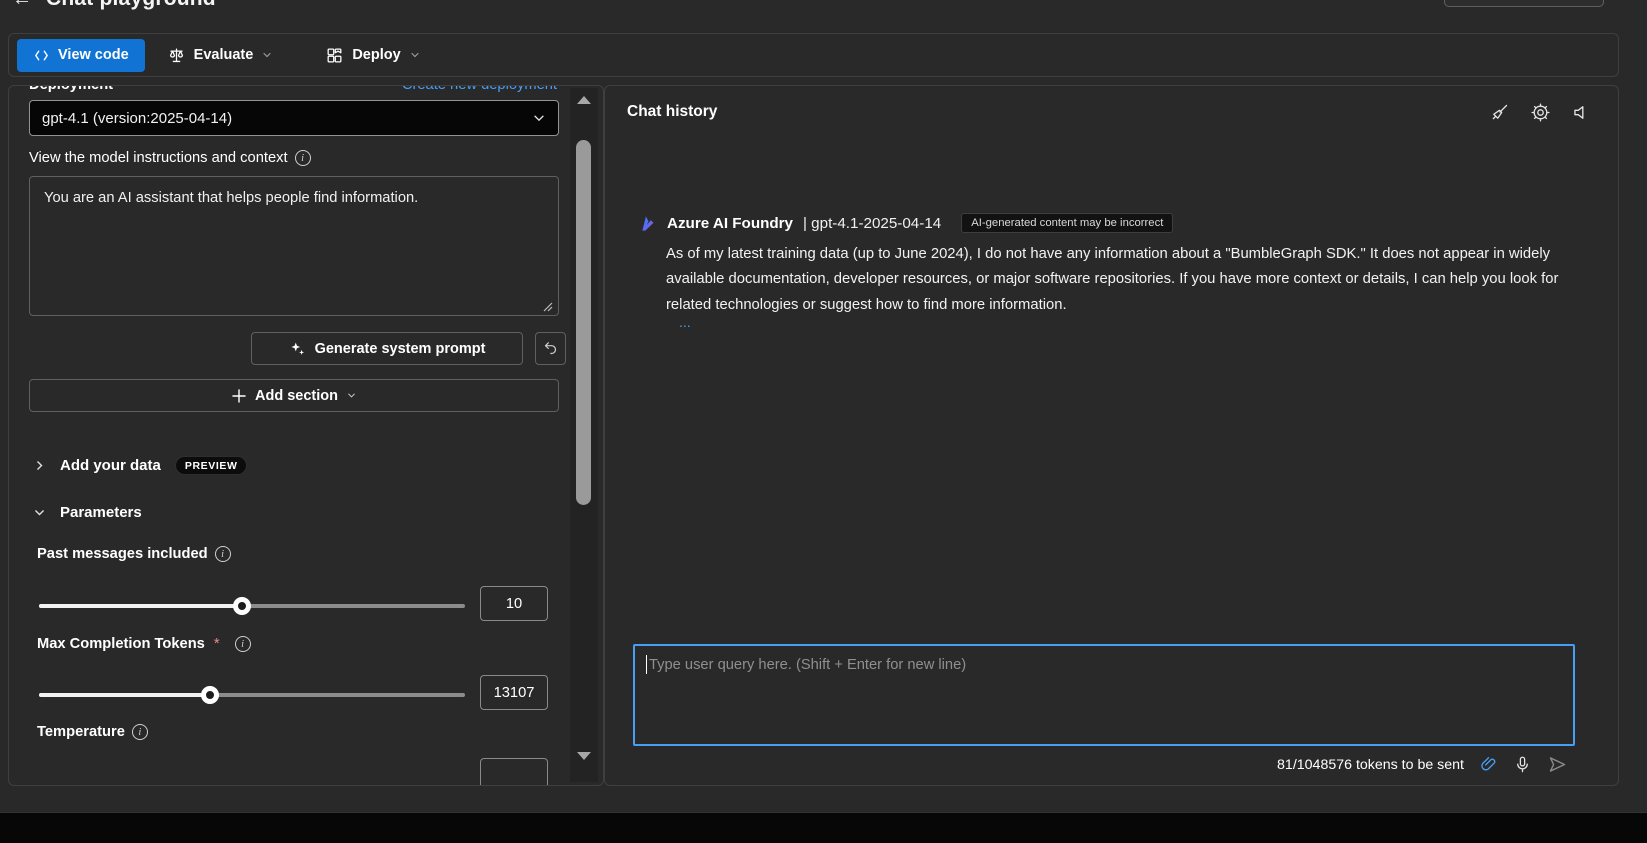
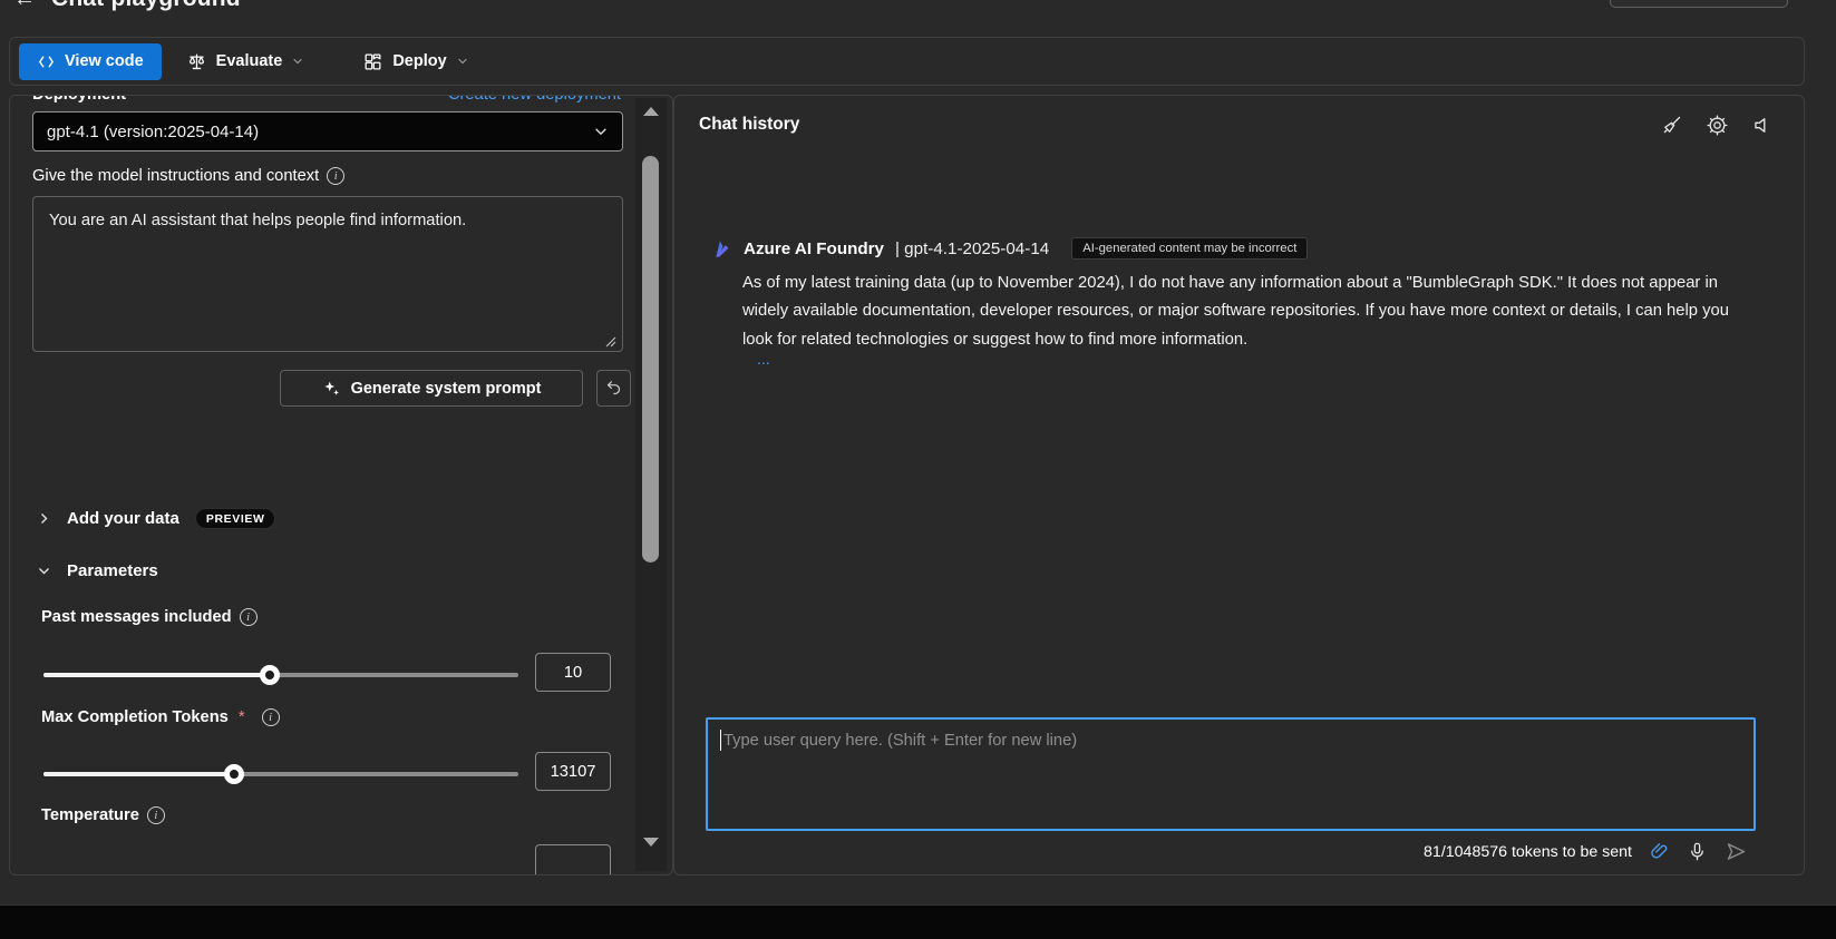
  View code
  Evaluate
  Deploy
  gpt-4.1 (version:2025-04-14)
- View the model instructions and context
+ Give the model instructions and context
  i
  You are an AI assistant that helps people find information.
  Generate system prompt
- Add section
  Add your data
  PREVIEW
  Parameters
  Past messages included
  i
  10
  Max Completion Tokens
  *
  i
  13107
  Temperature
  i
  Chat history
  Azure AI Foundry
  | gpt-4.1-2025-04-14
  AI-generated content may be incorrect
- As of my latest training data (up to June 2024), I do not have any information about a "BumbleGraph SDK." It does not appear in widely available documentation, developer resources, or major software repositories. If you have more context or details, I can help you look for related technologies or suggest how to find more information.
+ As of my latest training data (up to November 2024), I do not have any information about a "BumbleGraph SDK." It does not appear in widely available documentation, developer resources, or major software repositories. If you have more context or details, I can help you look for related technologies or suggest how to find more information.
  ...
  Type user query here. (Shift + Enter for new line)
  81/1048576 tokens to be sent
